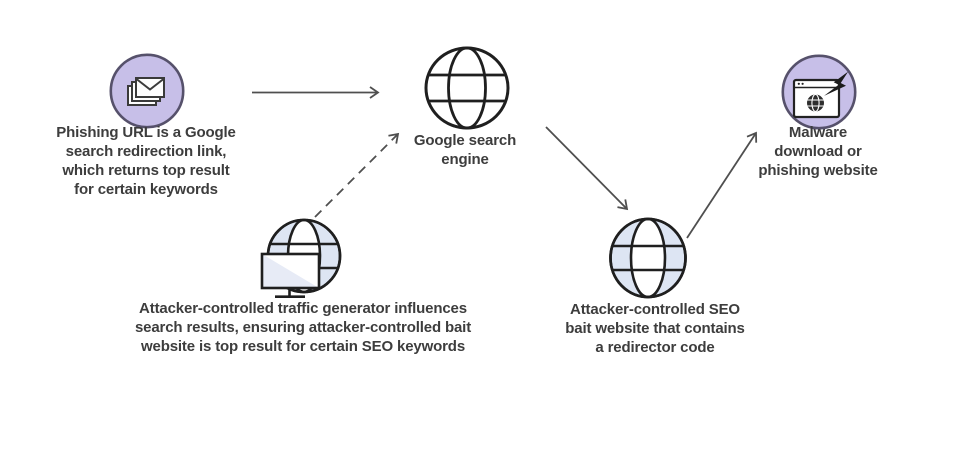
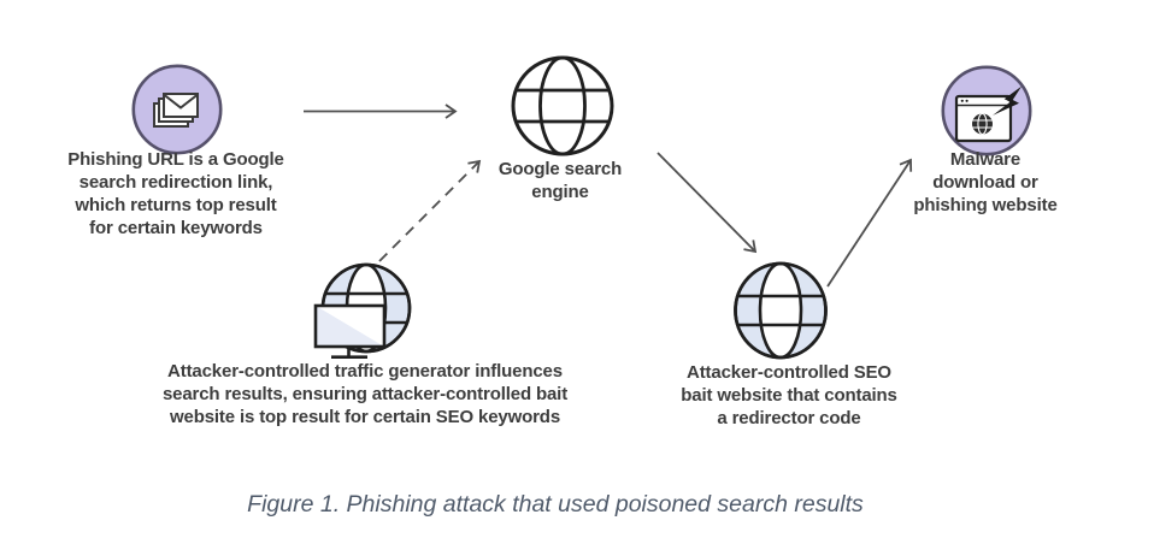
  Phishing URL is a Google
  search redirection link,
  which returns top result
  for certain keywords
  Google search
  engine
  Malware
  download or
  phishing website
  Attacker-controlled traffic generator influences
  search results, ensuring attacker-controlled bait
  website is top result for certain SEO keywords
  Attacker-controlled SEO
  bait website that contains
  a redirector code
+ Figure 1. Phishing attack that used poisoned search results
